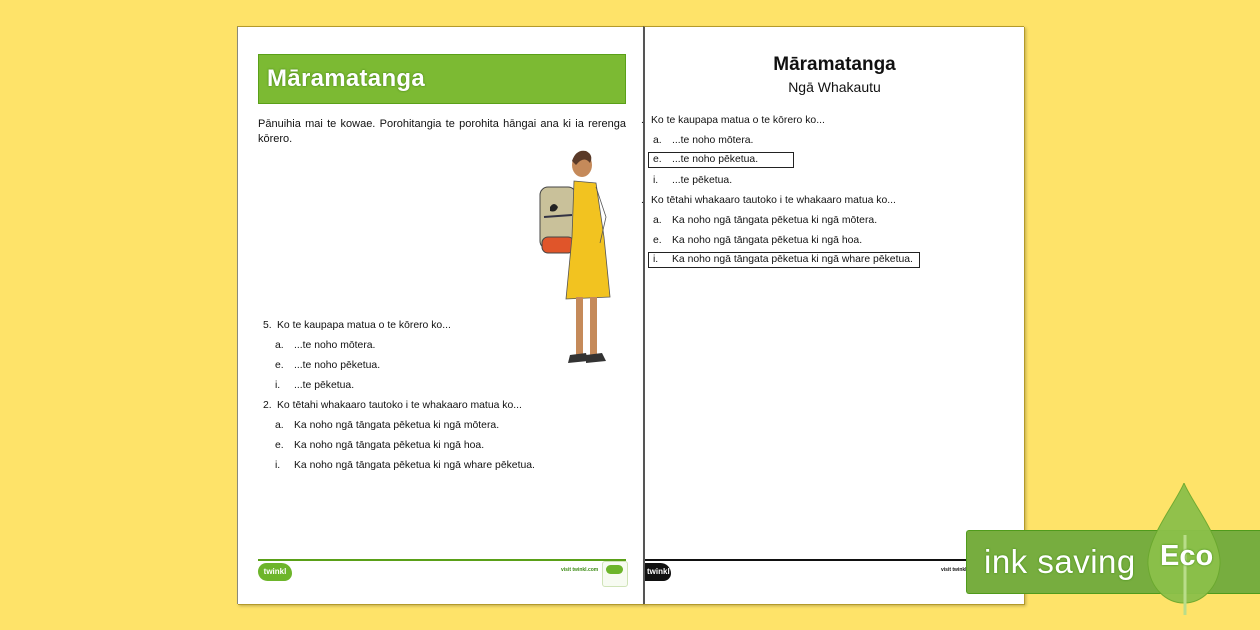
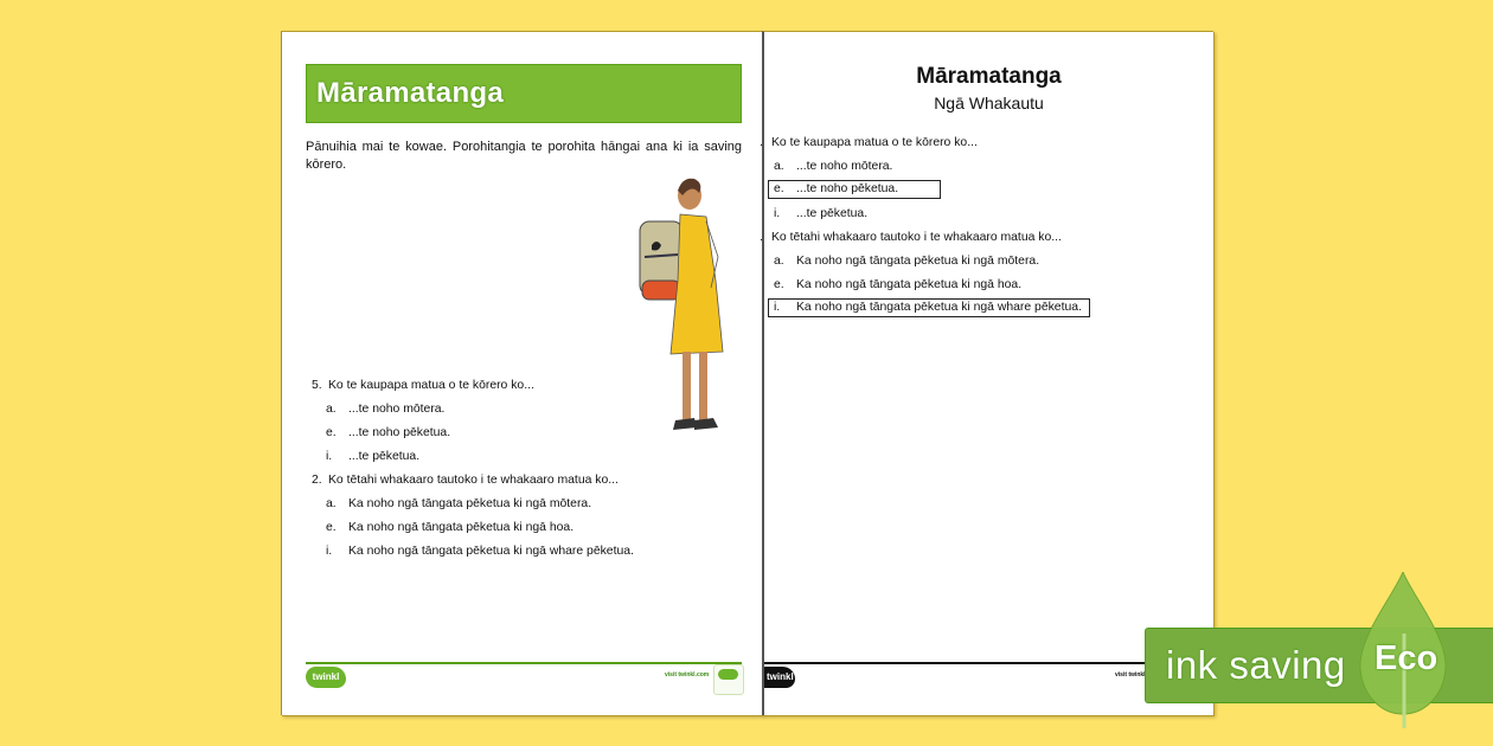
  Māramatanga
- Pānuihia mai te kowae. Porohitangia te porohita hāngai ana ki ia rerenga kōrero.
+ Pānuihia mai te kowae. Porohitangia te porohita hāngai ana ki ia saving kōrero.
  5. Ko te kaupapa matua o te kōrero ko...
  a. ...te noho mōtera.
  e. ...te noho pēketua.
  i. ...te pēketua.
  2. Ko tētahi whakaaro tautoko i te whakaaro matua ko...
  a. Ka noho ngā tāngata pēketua ki ngā mōtera.
  e. Ka noho ngā tāngata pēketua ki ngā hoa.
  i. Ka noho ngā tāngata pēketua ki ngā whare pēketua.
  twinkl
  Māramatanga
  Ngā Whakautu
  . Ko te kaupapa matua o te kōrero ko...
  a. ...te noho mōtera.
  e. ...te noho pēketua.
  i. ...te pēketua.
  . Ko tētahi whakaaro tautoko i te whakaaro matua ko...
  a. Ka noho ngā tāngata pēketua ki ngā mōtera.
  e. Ka noho ngā tāngata pēketua ki ngā hoa.
  i. Ka noho ngā tāngata pēketua ki ngā whare pēketua.
  twinkl
  ink saving
  Eco
